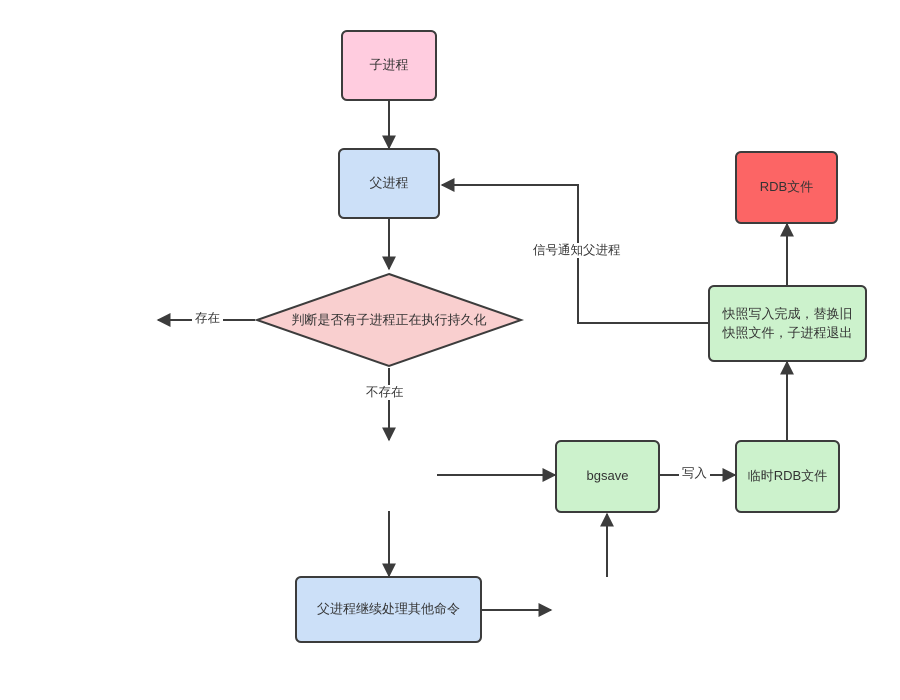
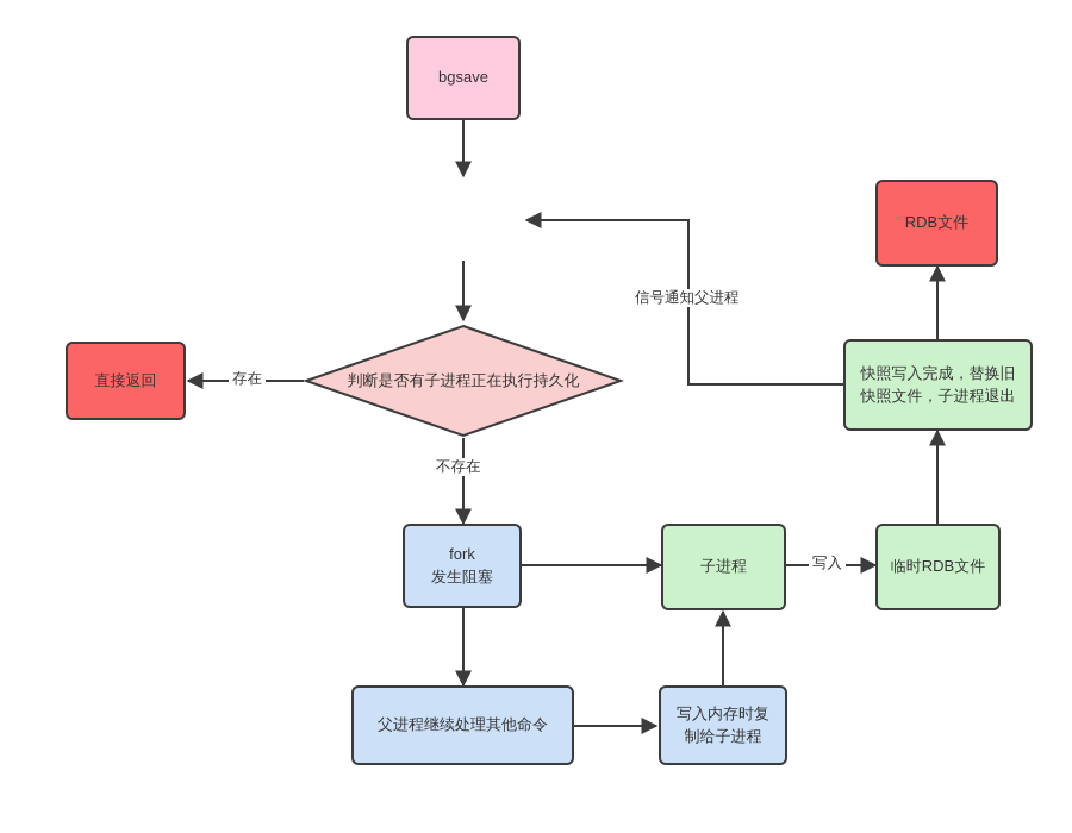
- 子进程
+ bgsave
- 父进程
  判断是否有子进程正在执行持久化
+ 直接返回
+ fork
+ 发生阻塞
  父进程继续处理其他命令
+ 写入内存时复
+ 制给子进程
- bgsave
+ 子进程
  临时RDB文件
  快照写入完成，替换旧
  快照文件，子进程退出
  RDB文件
  存在
  不存在
  写入
  信号通知父进程
